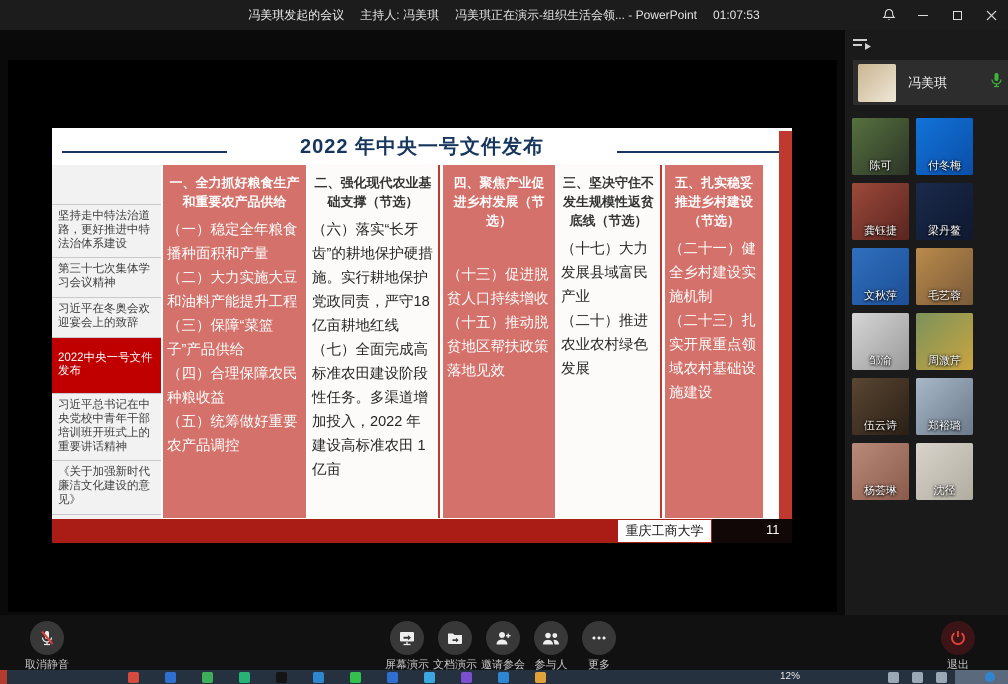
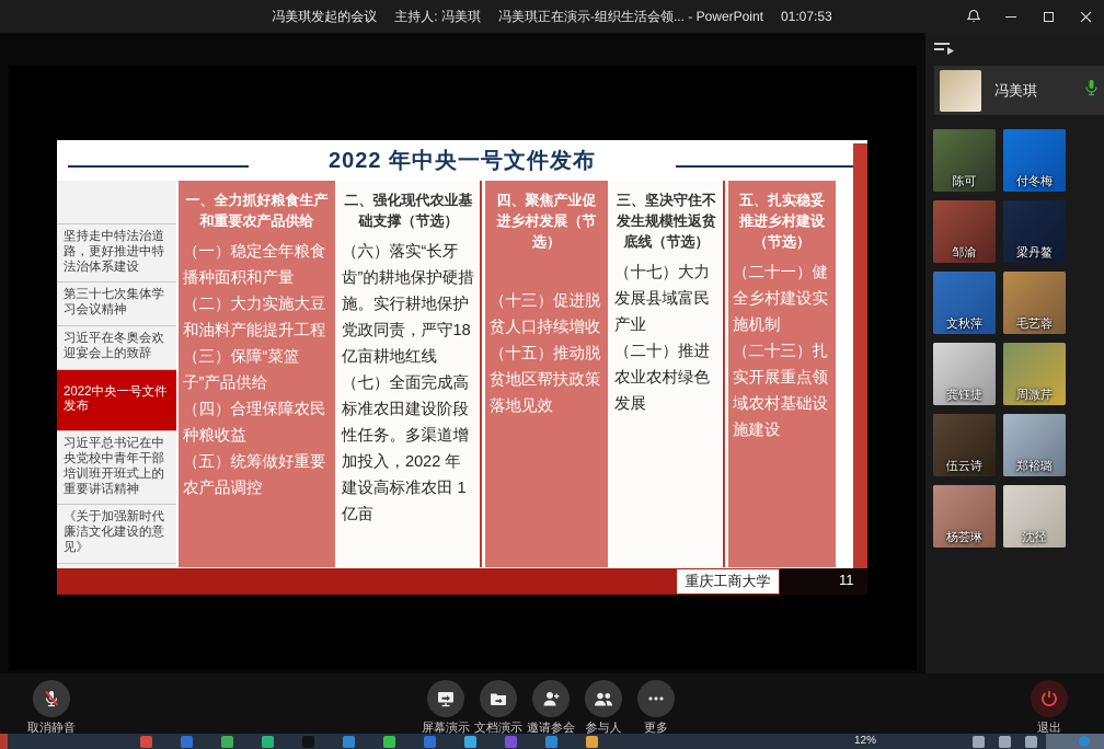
  冯美琪发起的会议
  主持人: 冯美琪
  冯美琪正在演示-组织生活会领... - PowerPoint
  01:07:53
  2022 年中央一号文件发布
  坚持走中特法治道路，更好推进中特法治体系建设
  第三十七次集体学习会议精神
  习近平在冬奥会欢迎宴会上的致辞
  2022中央一号文件发布
  习近平总书记在中央党校中青年干部培训班开班式上的重要讲话精神
  《关于加强新时代廉洁文化建设的意见》
  一、全力抓好粮食生产和重要农产品供给
  （一）稳定全年粮食播种面积和产量
  （二）大力实施大豆和油料产能提升工程
  （三）保障“菜篮子”产品供给
  （四）合理保障农民种粮收益
  （五）统筹做好重要农产品调控
  二、强化现代农业基础支撑（节选）
  （六）落实“长牙齿”的耕地保护硬措施。实行耕地保护党政同责，严守18 亿亩耕地红线
  （七）全面完成高标准农田建设阶段性任务。多渠道增加投入，2022 年建设高标准农田 1 亿亩
  四、聚焦产业促进乡村发展（节选）
  （十三）促进脱贫人口持续增收
  （十五）推动脱贫地区帮扶政策落地见效
  三、坚决守住不发生规模性返贫底线（节选）
  （十七）大力发展县域富民产业
  （二十）推进农业农村绿色发展
  五、扎实稳妥推进乡村建设（节选）
  （二十一）健全乡村建设实施机制
  （二十三）扎实开展重点领域农村基础设施建设
  重庆工商大学
  11
  冯美琪
  陈可
  付冬梅
- 龚钰捷
+ 邹渝
  梁丹鳌
  文秋萍
  毛艺蓉
- 邹渝
+ 龚钰捷
  周溦芹
  伍云诗
  郑裕璐
  杨荟琳
  沈径
  取消静音
  屏幕演示
  文档演示
  邀请参会
  参与人
  更多
  退出
  12%
